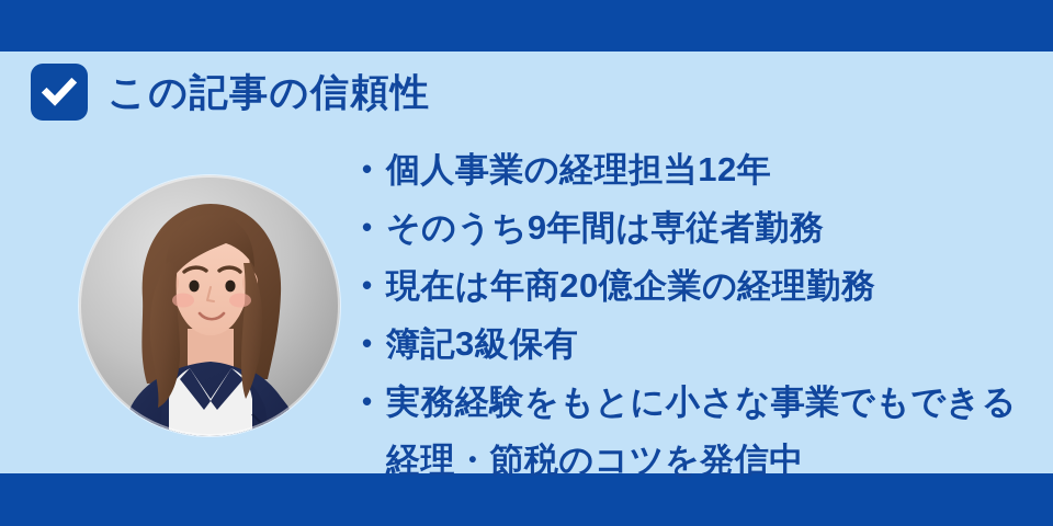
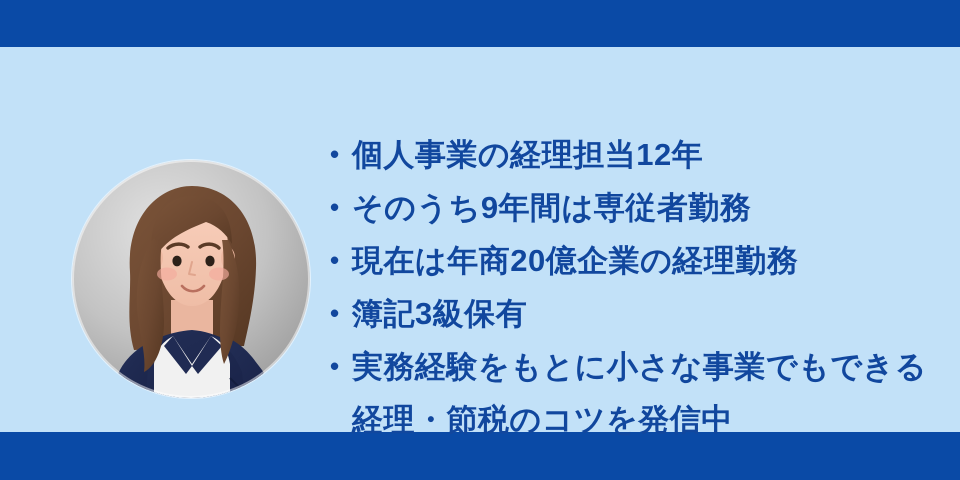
- この記事の信頼性
  •
  個人事業の経理担当12年
  •
  そのうち9年間は専従者勤務
  •
  現在は年商20億企業の経理勤務
  •
  簿記3級保有
  •
  実務経験をもとに小さな事業でもできる
  経理・節税のコツを発信中
